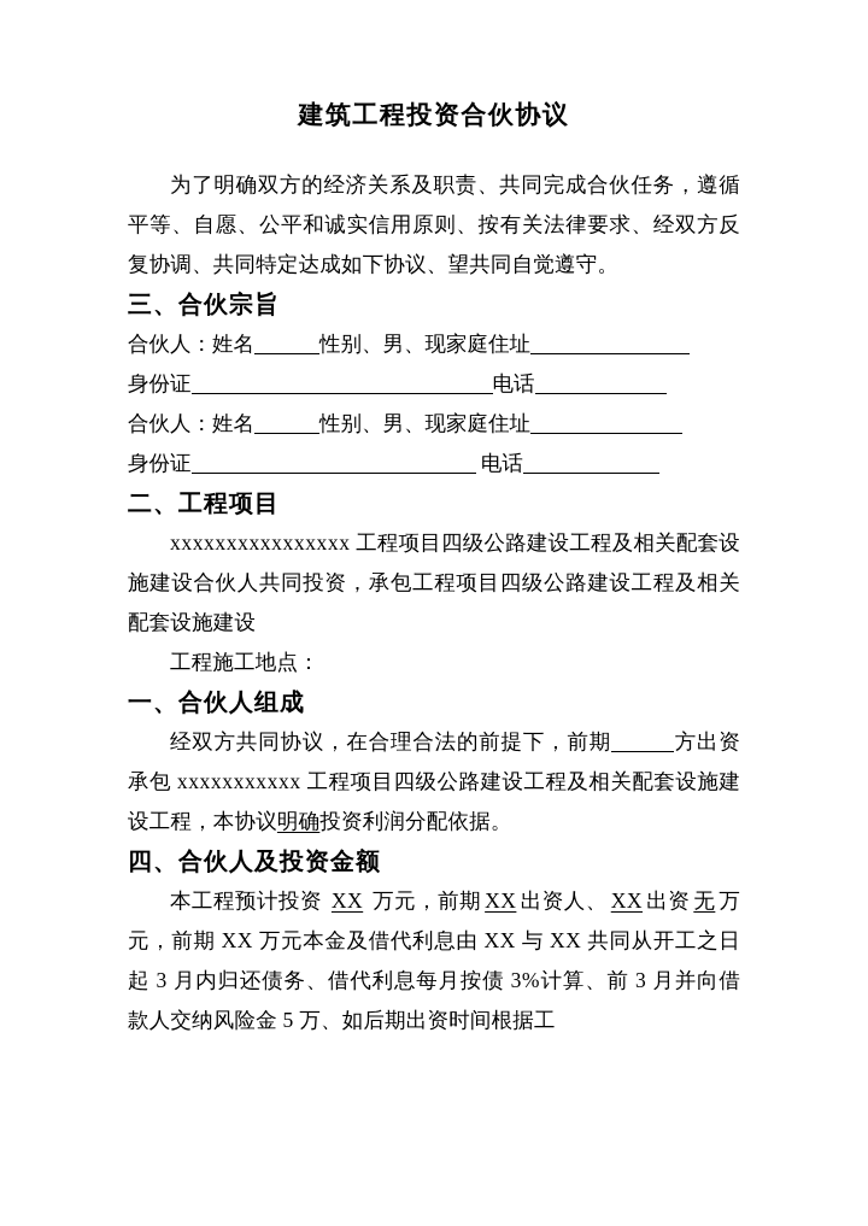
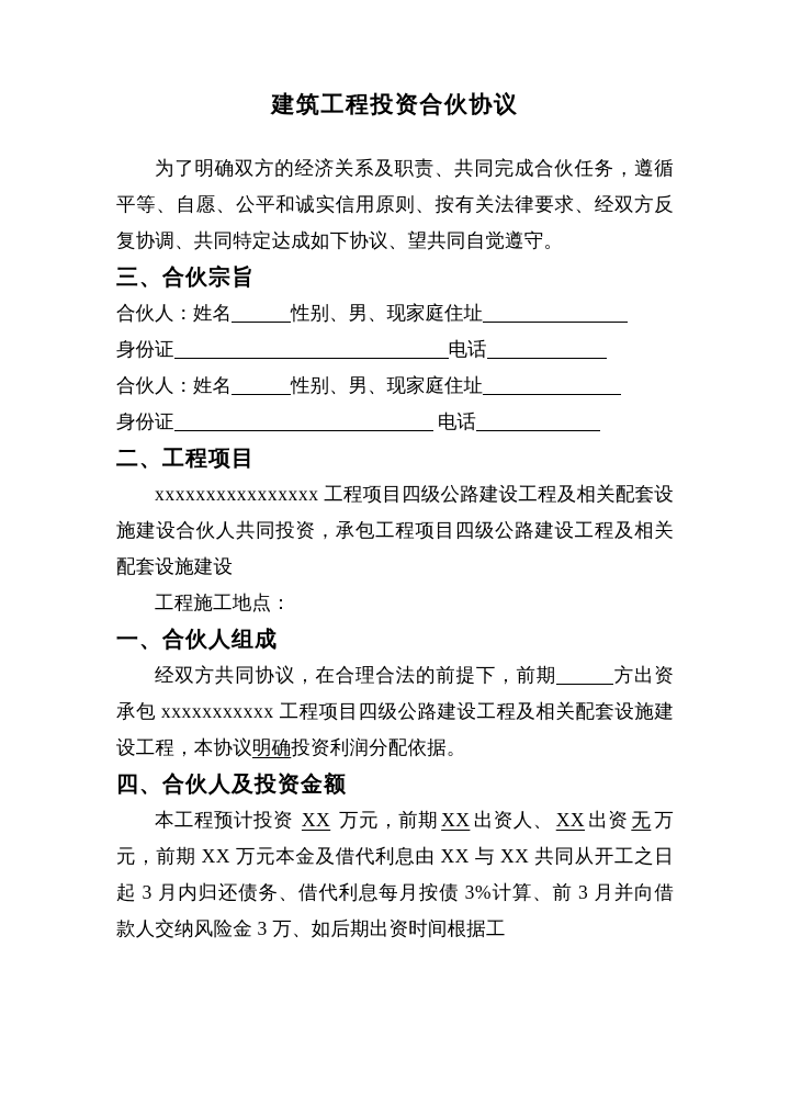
  建筑工程投资合伙协议
  为了明确双方的经济关系及职责、共同完成合伙任务，遵循平等、自愿、公平和诚实信用原则、按有关法律要求、经双方反复协调、共同特定达成如下协议、望共同自觉遵守。
  三、合伙宗旨
  合伙人：姓名 性别、男、现家庭住址
  身份证 电话
  合伙人：姓名 性别、男、现家庭住址
  身份证 电话
  二、工程项目
  xxxxxxxxxxxxxxxx 工程项目四级公路建设工程及相关配套设施建设合伙人共同投资，承包工程项目四级公路建设工程及相关配套设施建设
  工程施工地点：
  一、合伙人组成
  经双方共同协议，在合理合法的前提下，前期 方出资承包 xxxxxxxxxxx 工程项目四级公路建设工程及相关配套设施建设工程，本协议明确投资利润分配依据。
  四、合伙人及投资金额
- 本工程预计投资 XX 万元，前期 XX 出资人、 XX 出资 无 万元，前期 XX 万元本金及借代利息由 XX 与 XX 共同从开工之日起 3 月内归还债务、借代利息每月按债 3%计算、前 3 月并向借款人交纳风险金 5 万、如后期出资时间根据工
+ 本工程预计投资 XX 万元，前期 XX 出资人、 XX 出资 无 万元，前期 XX 万元本金及借代利息由 XX 与 XX 共同从开工之日起 3 月内归还债务、借代利息每月按债 3%计算、前 3 月并向借款人交纳风险金 3 万、如后期出资时间根据工
